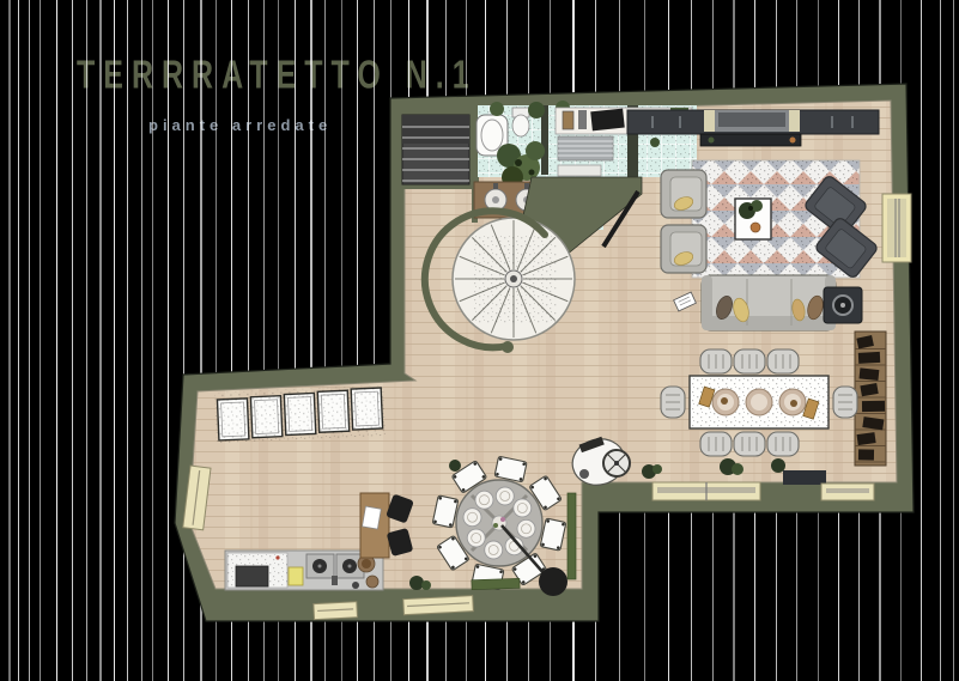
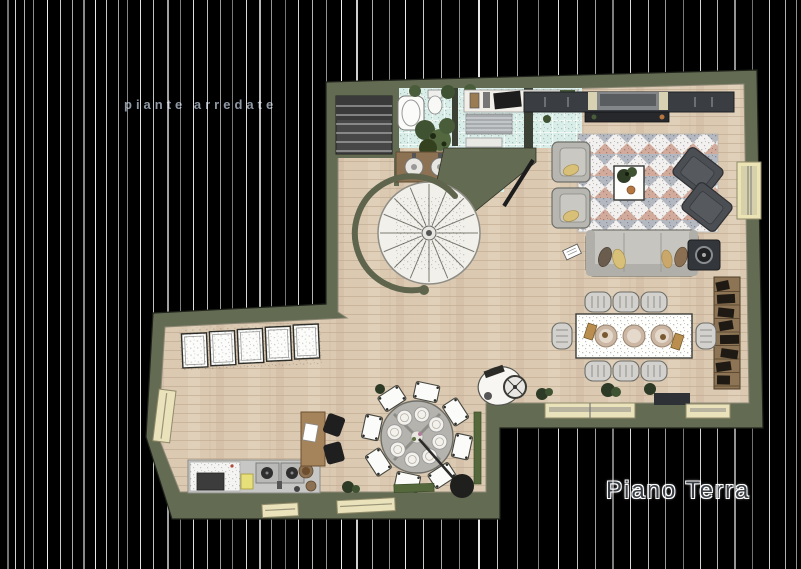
- TERRRATETTO N.1
  piante arredate
+ Piano Terra
